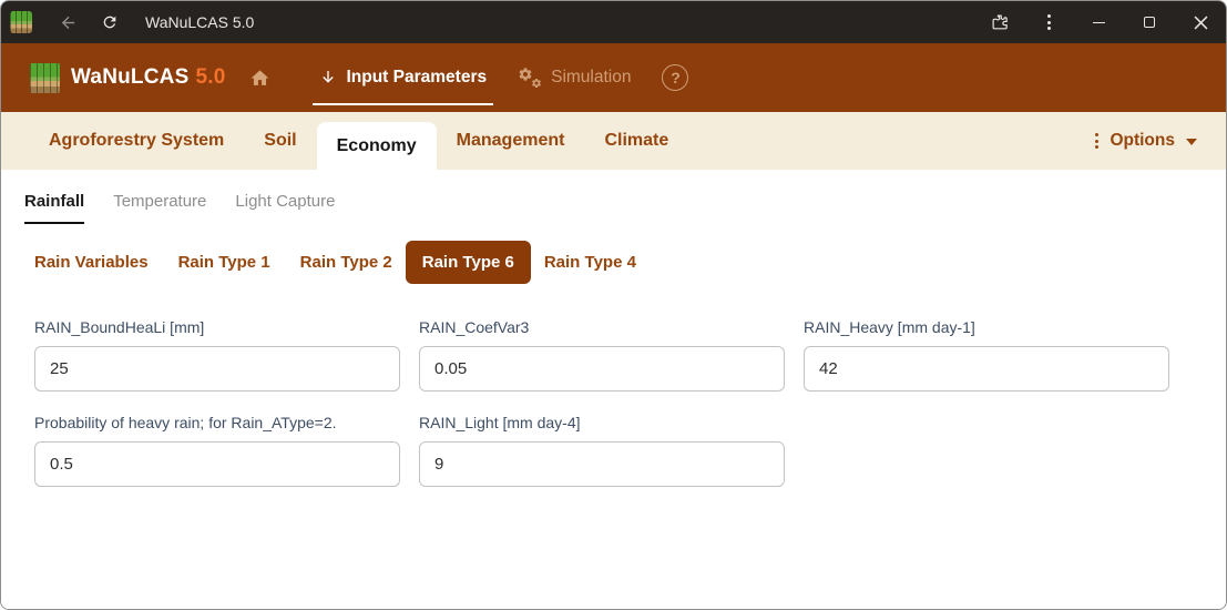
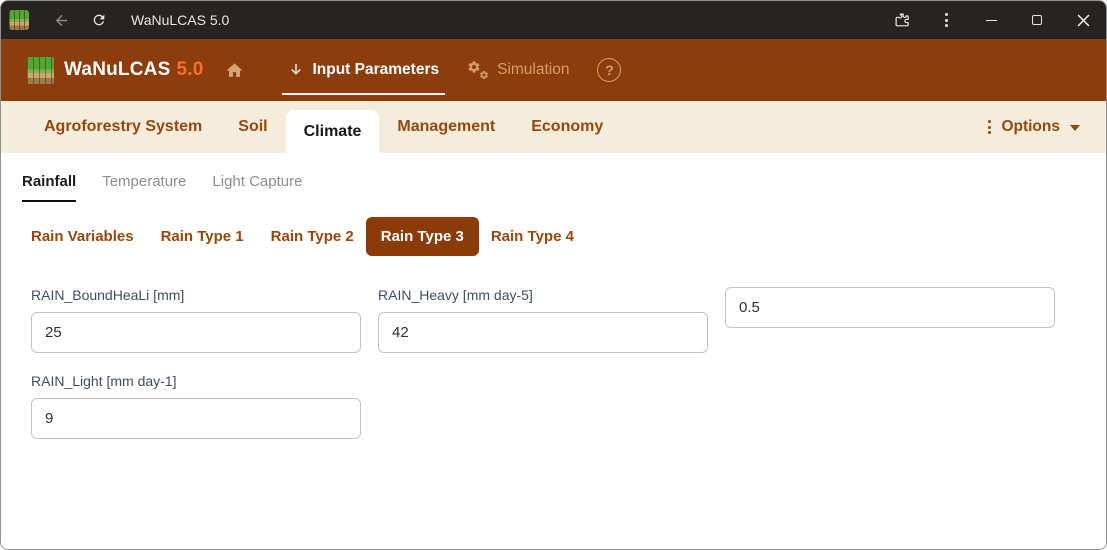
  WaNuLCAS 5.0
  WaNuLCAS 5.0
  Input Parameters
  Simulation
  ?
  Agroforestry System
  Soil
- Economy
+ Climate
  Management
- Climate
+ Economy
  Options
  Rainfall
  Temperature
  Light Capture
  Rain Variables
  Rain Type 1
  Rain Type 2
- Rain Type 6
+ Rain Type 3
  Rain Type 4
  RAIN_BoundHeaLi [mm]
  25
- RAIN_CoefVar3
- 0.05
- RAIN_Heavy [mm day-1]
+ RAIN_Heavy [mm day-5]
  42
- Probability of heavy rain; for Rain_AType=2.
  0.5
- RAIN_Light [mm day-4]
+ RAIN_Light [mm day-1]
  9
